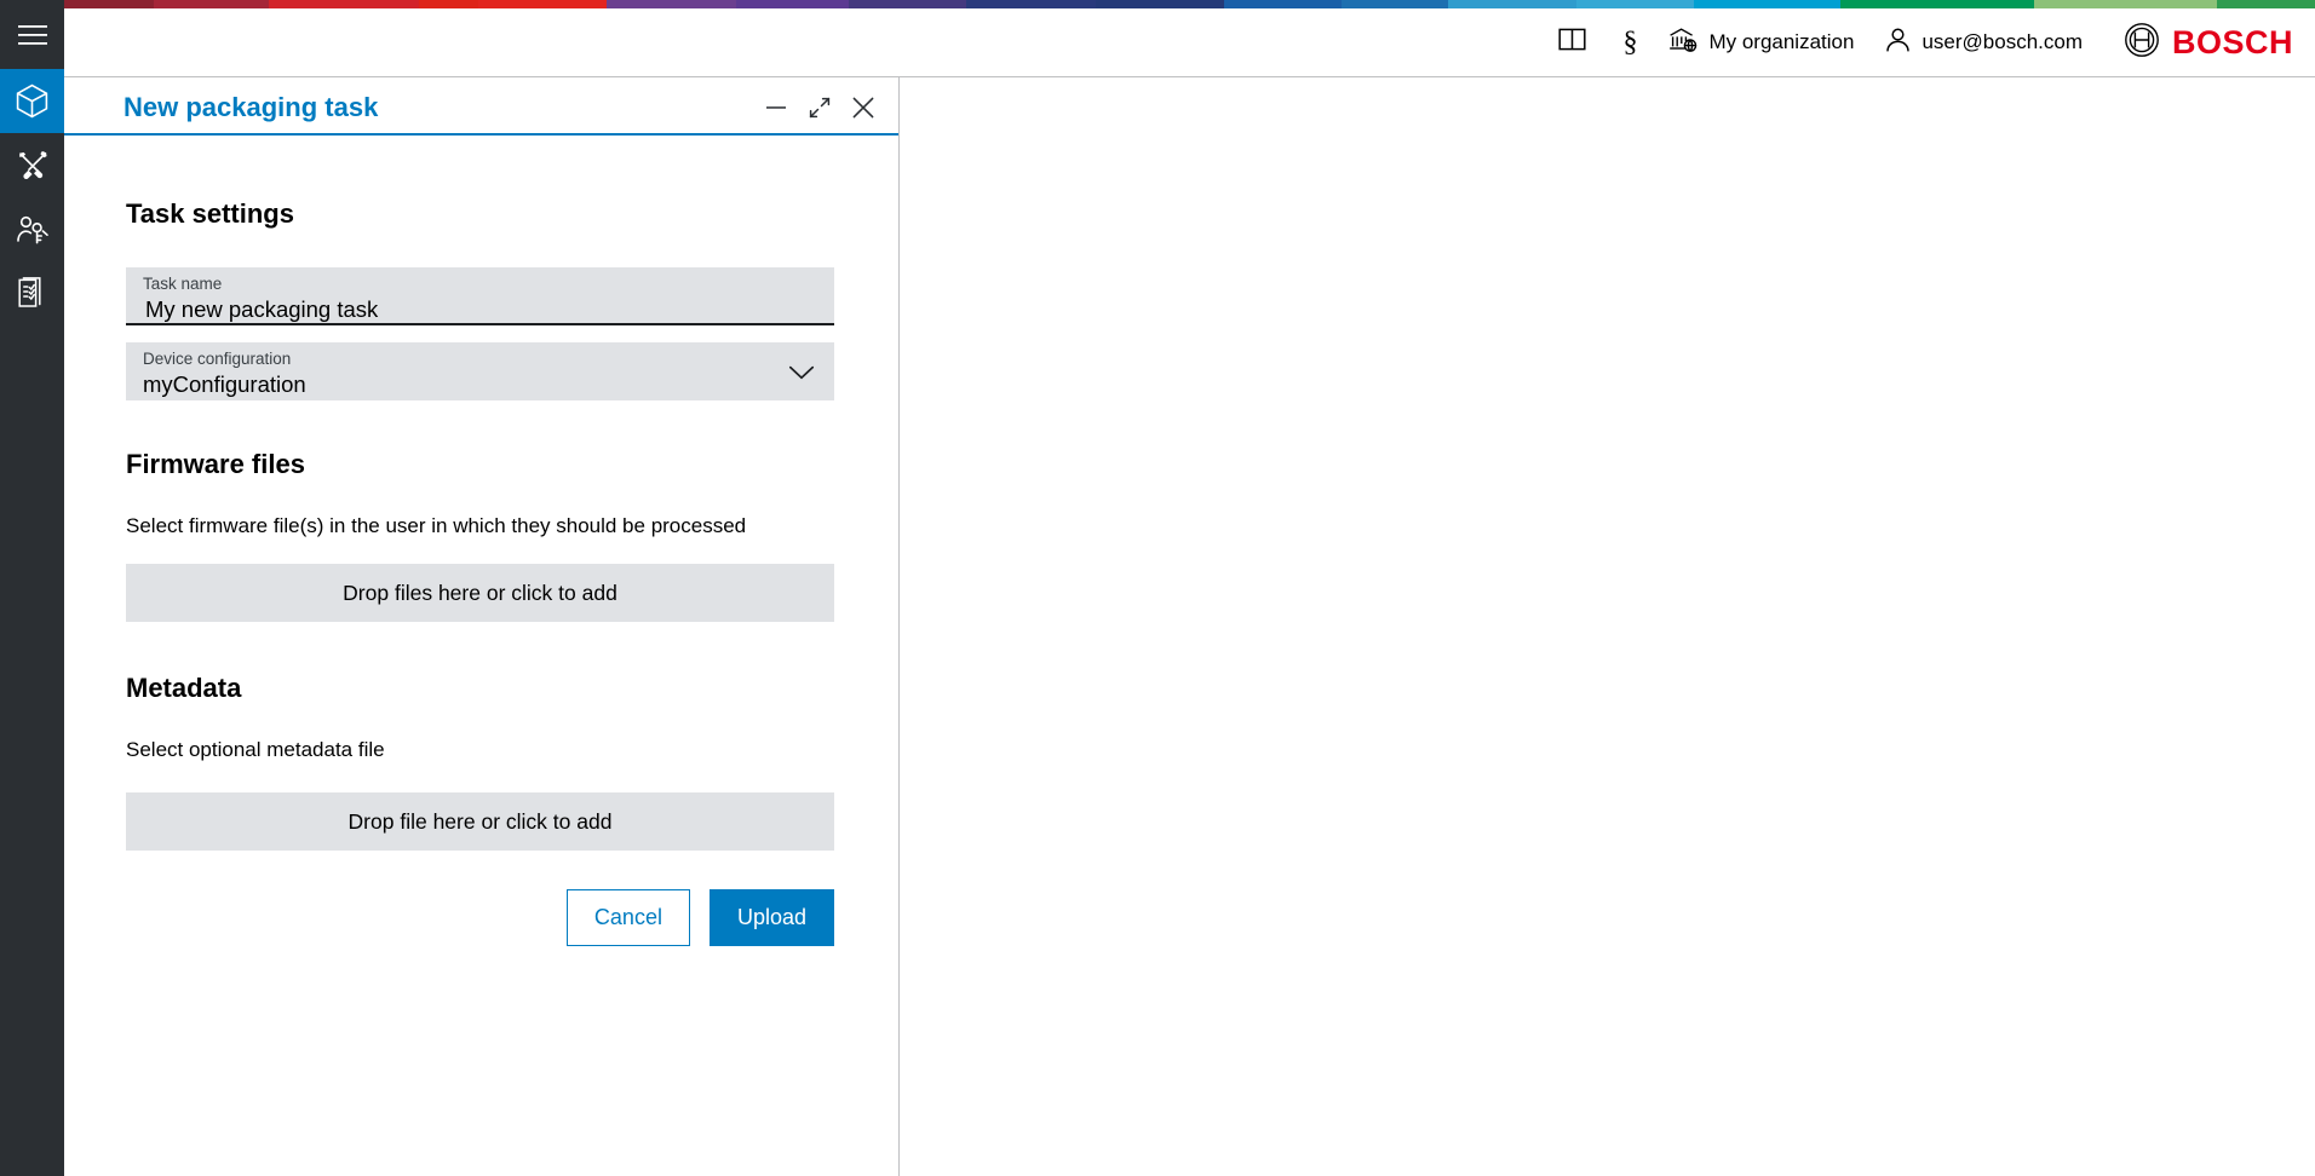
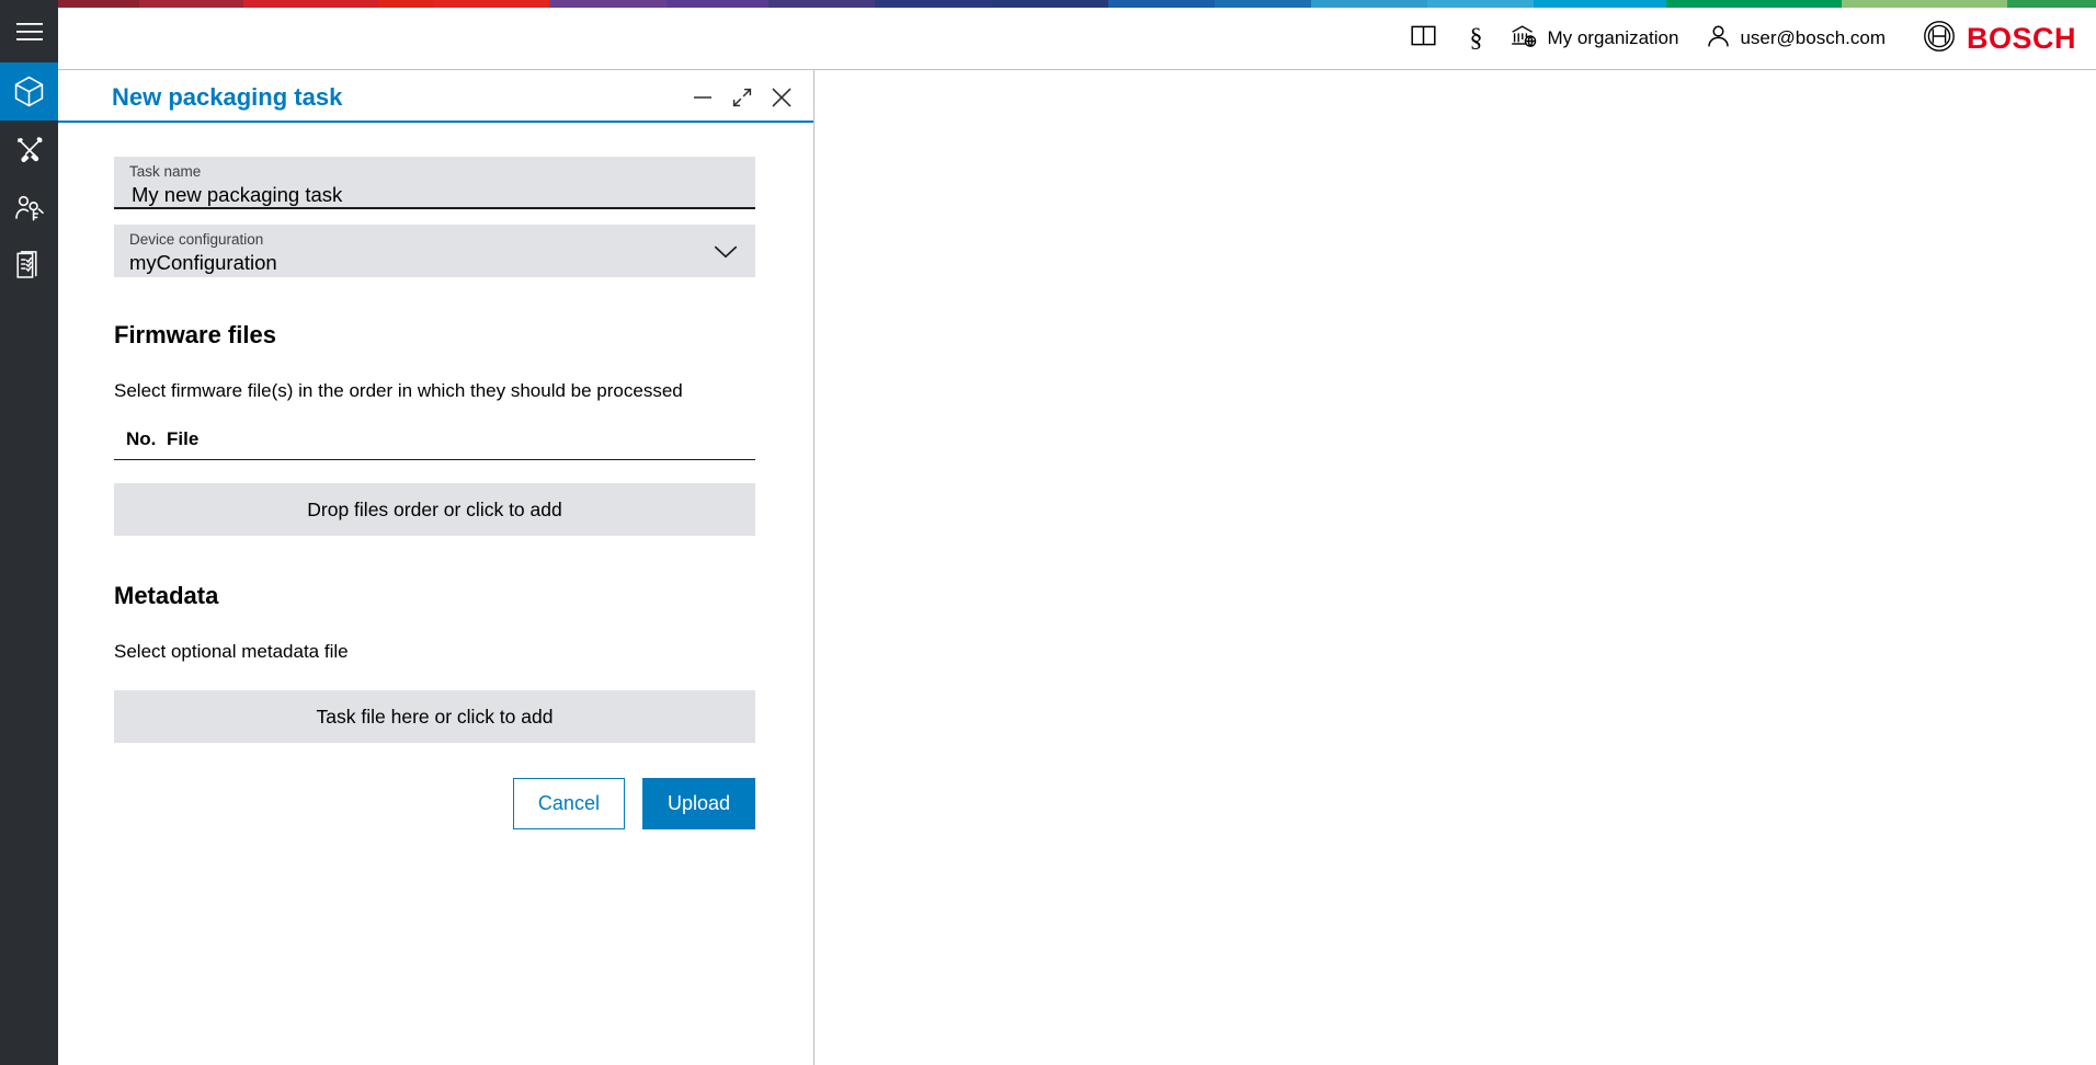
  §
  My organization
  user@bosch.com
  BOSCH
  New packaging task
- Task settings
  Task name
  My new packaging task
  Device configuration
  myConfiguration
  Firmware files
- Select firmware file(s) in the user in which they should be processed
+ Select firmware file(s) in the order in which they should be processed
+ No.
+ File
- Drop files here or click to add
+ Drop files order or click to add
  Metadata
  Select optional metadata file
- Drop file here or click to add
+ Task file here or click to add
  Cancel
  Upload
